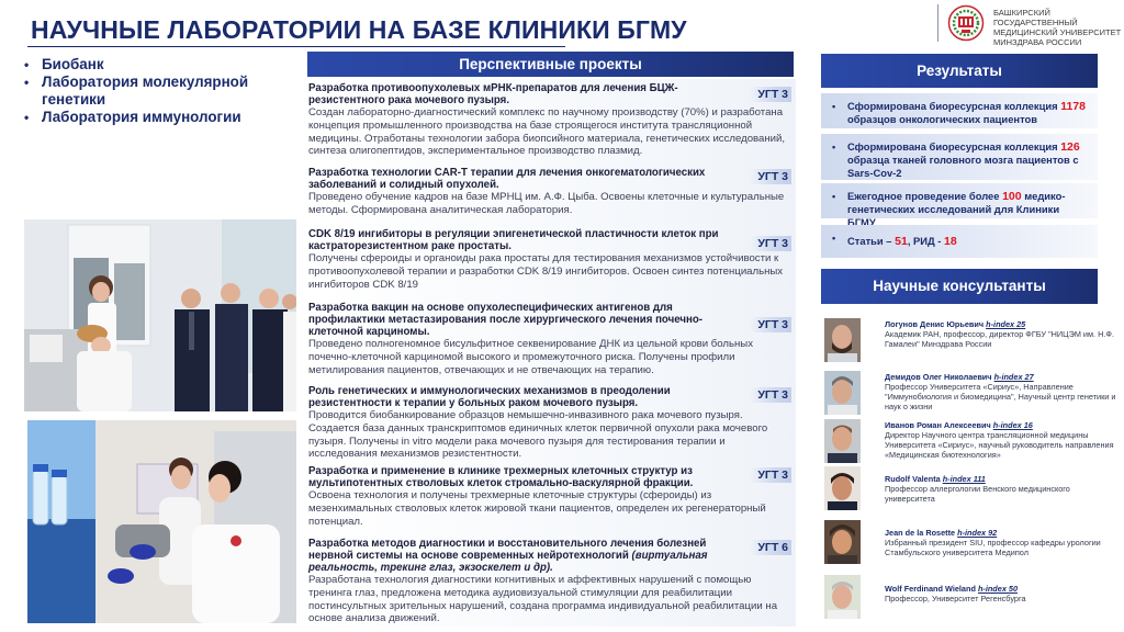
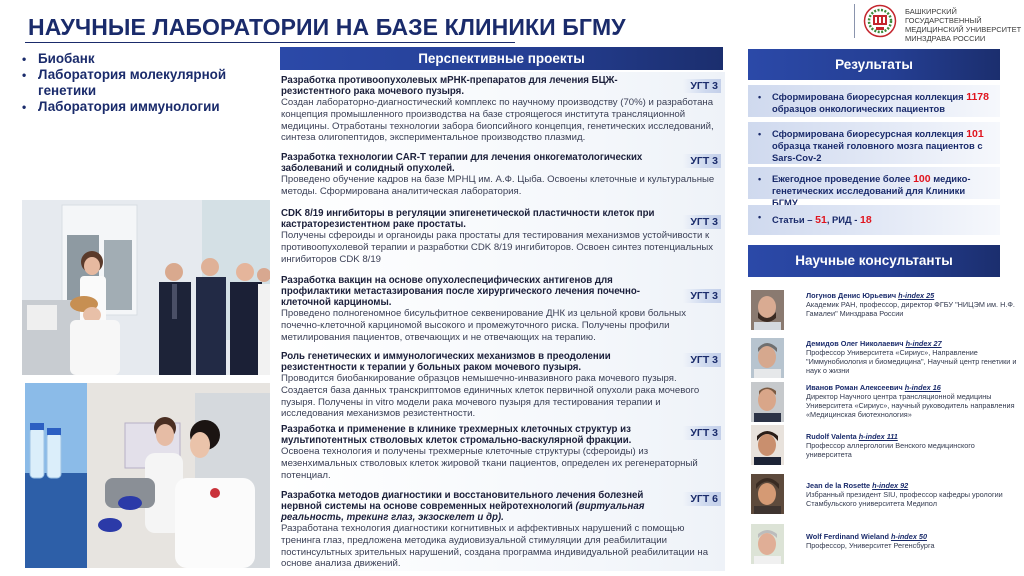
  НАУЧНЫЕ ЛАБОРАТОРИИ НА БАЗЕ КЛИНИКИ БГМУ
  БАШКИРСКИЙ ГОСУДАРСТВЕННЫЙ
  МЕДИЦИНСКИЙ УНИВЕРСИТЕТ
  МИНЗДРАВА РОССИИ
  Биобанк
  Лаборатория молекулярной генетики
  Лаборатория иммунологии
  Перспективные проекты
  УГТ 3
  Разработка противоопухолевых мРНК-препаратов для лечения БЦЖ-резистентного рака мочевого пузыря.
- Создан лабораторно-диагностический комплекс по научному производству (70%) и разработана концепция промышленного производства на базе строящегося института трансляционной медицины. Отработаны технологии забора биопсийного материала, генетических исследований, синтеза олигопептидов, экспериментальное производство плазмид.
+ Создан лабораторно-диагностический комплекс по научному производству (70%) и разработана концепция промышленного производства на базе строящегося института трансляционной медицины. Отработаны технологии забора биопсийного концепция, генетических исследований, синтеза олигопептидов, экспериментальное производство плазмид.
  УГТ 3
  Разработка технологии CAR-T терапии для лечения онкогематологических заболеваний и солидный опухолей.
  Проведено обучение кадров на базе МРНЦ им. А.Ф. Цыба. Освоены клеточные и культуральные методы. Сформирована аналитическая лаборатория.
  УГТ 3
  CDK 8/19 ингибиторы в регуляции эпигенетической пластичности клеток при кастраторезистентном раке простаты.
  Получены сфероиды и органоиды рака простаты для тестирования механизмов устойчивости к противоопухолевой терапии и разработки CDK 8/19 ингибиторов. Освоен синтез потенциальных ингибиторов CDK 8/19
  УГТ 3
  Разработка вакцин на основе опухолеспецифических антигенов для профилактики метастазирования после хирургического лечения почечно-клеточной карциномы.
  Проведено полногеномное бисульфитное секвенирование ДНК из цельной крови больных почечно-клеточной карциномой высокого и промежуточного риска. Получены профили метилирования пациентов, отвечающих и не отвечающих на терапию.
  УГТ 3
  Роль генетических и иммунологических механизмов в преодолении резистентности к терапии у больных раком мочевого пузыря.
  Проводится биобанкирование образцов немышечно-инвазивного рака мочевого пузыря. Создается база данных транскриптомов единичных клеток первичной опухоли рака мочевого пузыря. Получены in vitro модели рака мочевого пузыря для тестирования терапии и исследования механизмов резистентности.
  УГТ 3
  Разработка и применение в клинике трехмерных клеточных структур из мультипотентных стволовых клеток стромально-васкулярной фракции.
  Освоена технология и получены трехмерные клеточные структуры (сфероиды) из мезенхимальных стволовых клеток жировой ткани пациентов, определен их регенераторный потенциал.
  УГТ 6
  Разработка методов диагностики и восстановительного лечения болезней нервной системы на основе современных нейротехнологий (виртуальная реальность, трекинг глаз, экзоскелет и др).
  Разработана технология диагностики когнитивных и аффективных нарушений с помощью тренинга глаз, предложена методика аудиовизуальной стимуляции для реабилитации постинсультных зрительных нарушений, создана программа индивидуальной реабилитации на основе анализа движений.
  Результаты
  Сформирована биоресурсная коллекция 1178 образцов онкологических пациентов
- Сформирована биоресурсная коллекция 126 образца тканей головного мозга пациентов с Sars-Cov-2
+ Сформирована биоресурсная коллекция 101 образца тканей головного мозга пациентов с Sars-Cov-2
  Ежегодное проведение более 100 медико-генетических исследований для Клиники БГМУ
  Статьи – 51, РИД - 18
  Научные консультанты
  Логунов Денис Юрьевич h-index 25
  Академик РАН, профессор, директор ФГБУ "НИЦЭМ им. Н.Ф. Гамалеи" Минздрава России
  Демидов Олег Николаевич h-index 27
  Профессор Университета «Сириус», Направление "Иммунобиология и биомедицина", Научный центр генетики и наук о жизни
  Иванов Роман Алексеевич h-index 16
  Директор Научного центра трансляционной медицины Университета «Сириус», научный руководитель направления «Медицинская биотехнология»
  Rudolf Valenta h-index 111
  Профессор аллергологии Венского медицинского университета
  Jean de la Rosette h-index 92
  Избранный президент SIU, профессор кафедры урологии Стамбульского университета Медипол
  Wolf Ferdinand Wieland h-index 50
  Профессор, Университет Регенсбурга
